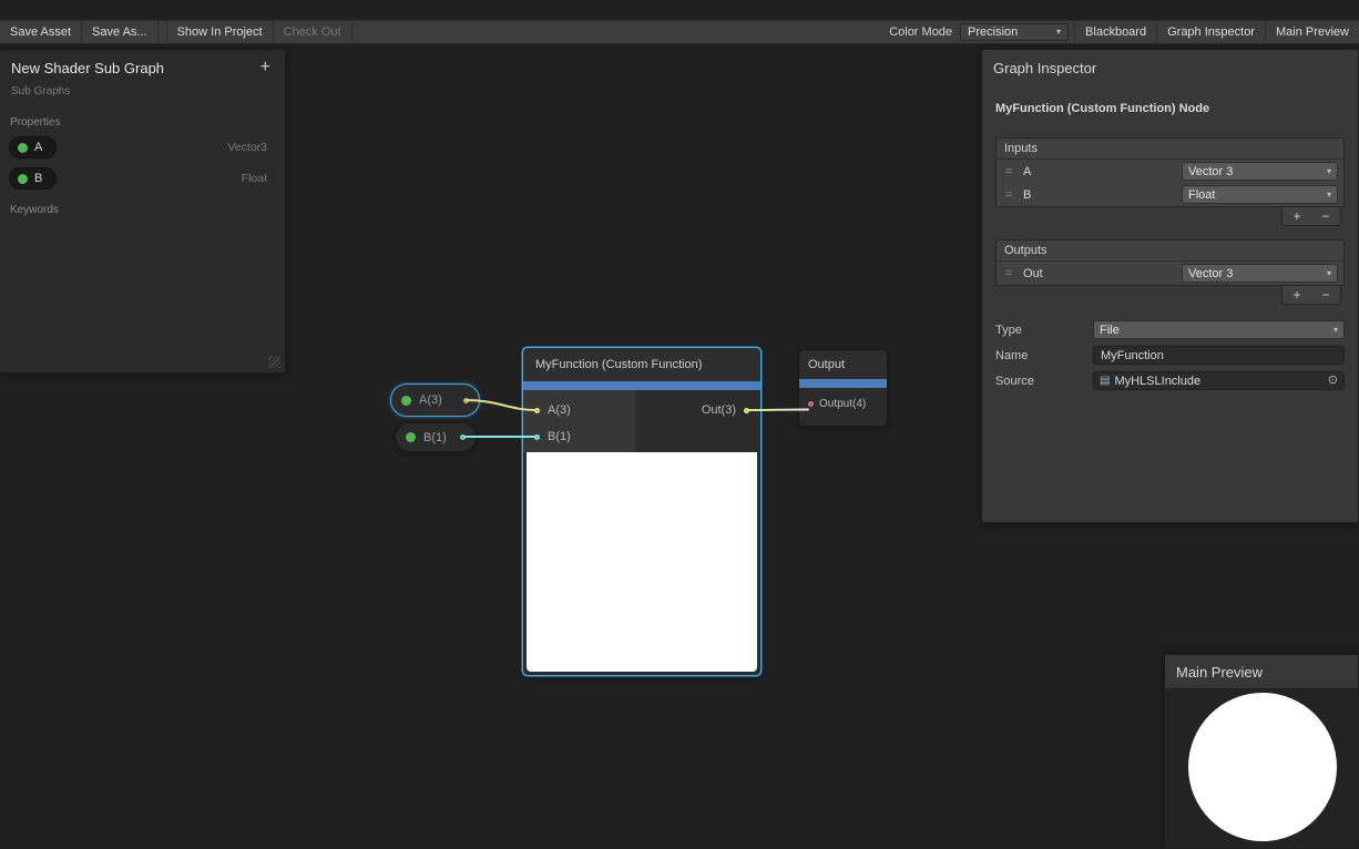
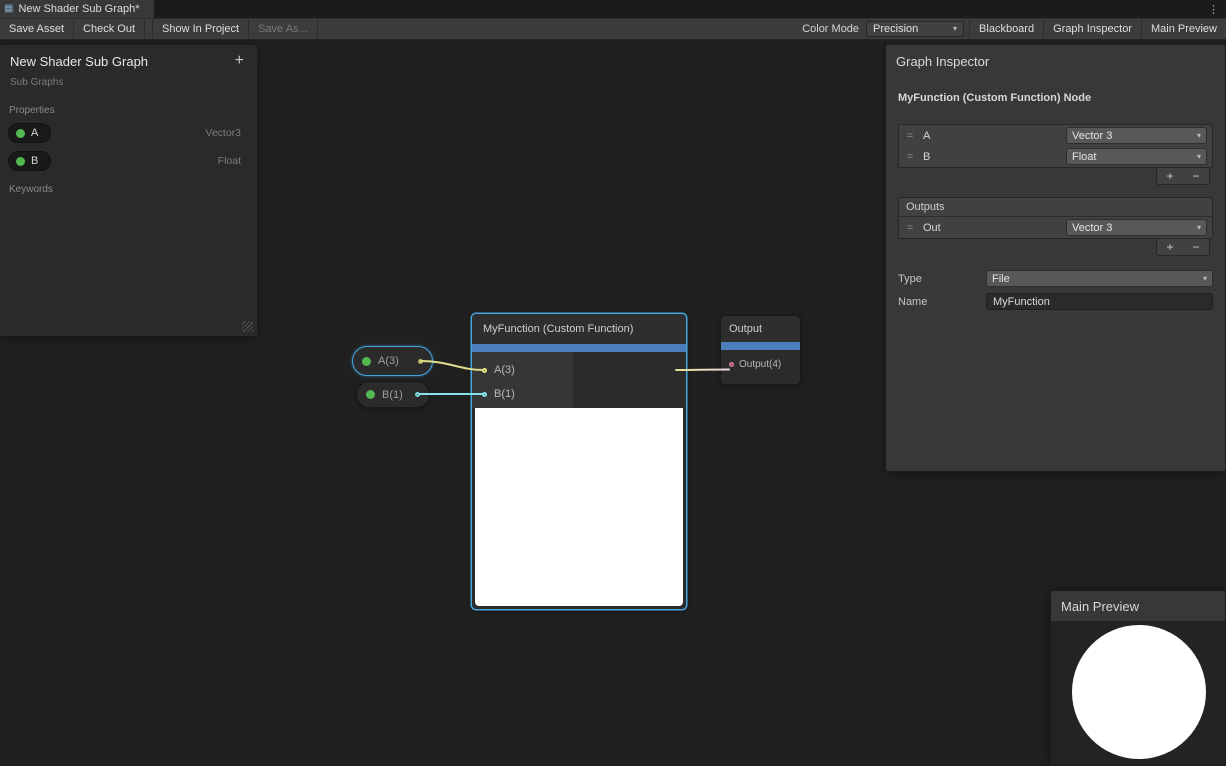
+ ▦
+ New Shader Sub Graph*
+ ⋮
  Save Asset
- Save As...
+ Check Out
  Show In Project
- Check Out
+ Save As...
  Color Mode
  Precision
  ▾
  Blackboard
  Graph Inspector
  Main Preview
  MyFunction (Custom Function)
  A(3)
  B(1)
- Out(3)
  Output
  Output(4)
  A(3)
  B(1)
  New Shader Sub Graph
  Sub Graphs
  +
  Properties
  A
  Vector3
  B
  Float
  Keywords
  Graph Inspector
  MyFunction (Custom Function) Node
- Inputs
  =
  A
  Vector 3
  ▾
  =
  B
  Float
  ▾
  +
  −
  Outputs
  =
  Out
  Vector 3
  ▾
  +
  −
  Type
  File
  ▾
  Name
  MyFunction
- Source
- ▤
- MyHLSLInclude
- ⊙
  Main Preview
